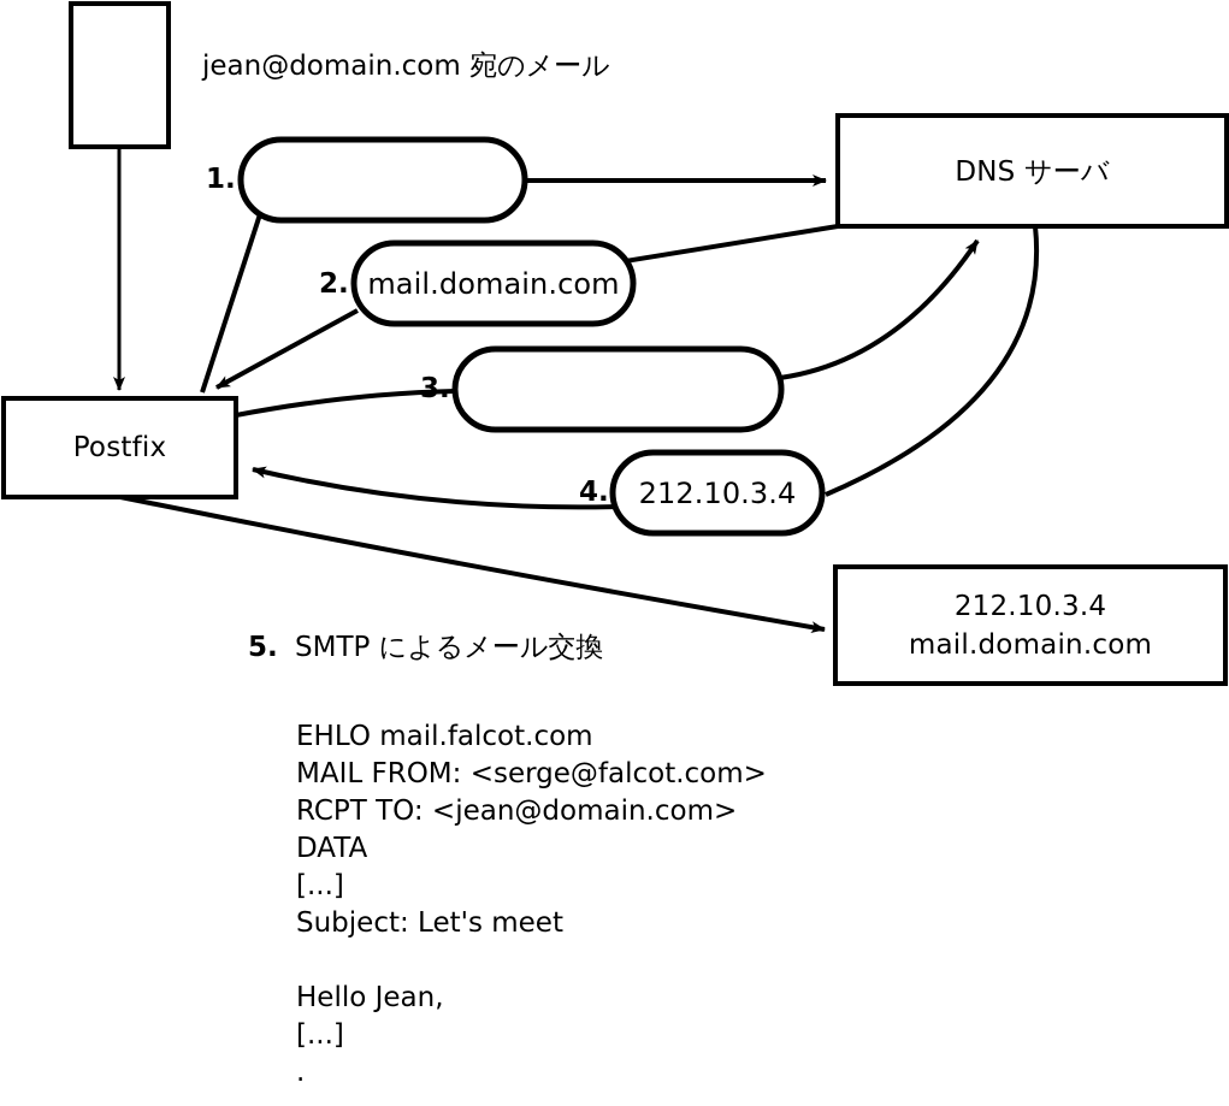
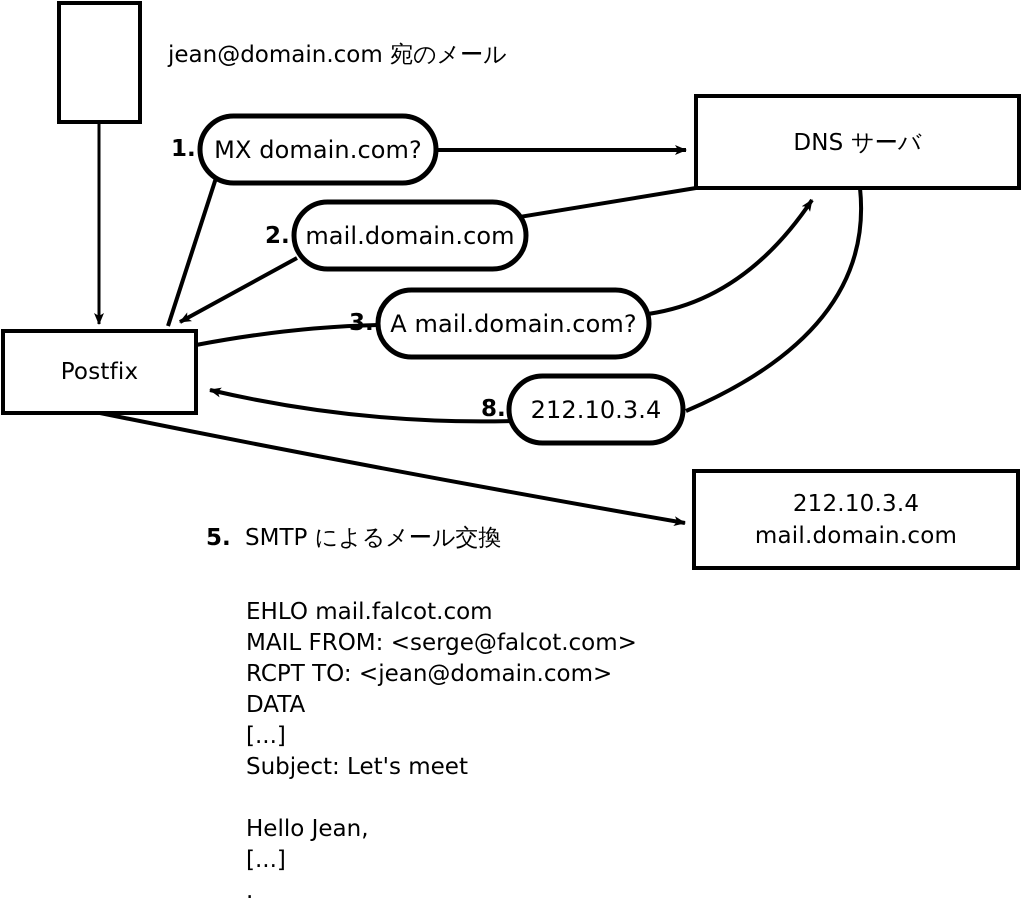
  jean@domain.com 宛のメール
  Postfix
  DNS サーバ
  212.10.3.4
  mail.domain.com
  1.
  2.
  3.
- 4.
+ 8.
  5.
+ MX domain.com?
  mail.domain.com
+ A mail.domain.com?
  212.10.3.4
  SMTP によるメール交換
  EHLO mail.falcot.com
  MAIL FROM: <serge@falcot.com>
  RCPT TO: <jean@domain.com>
  DATA
  [...]
  Subject: Let's meet
  Hello Jean,
  [...]
  .
